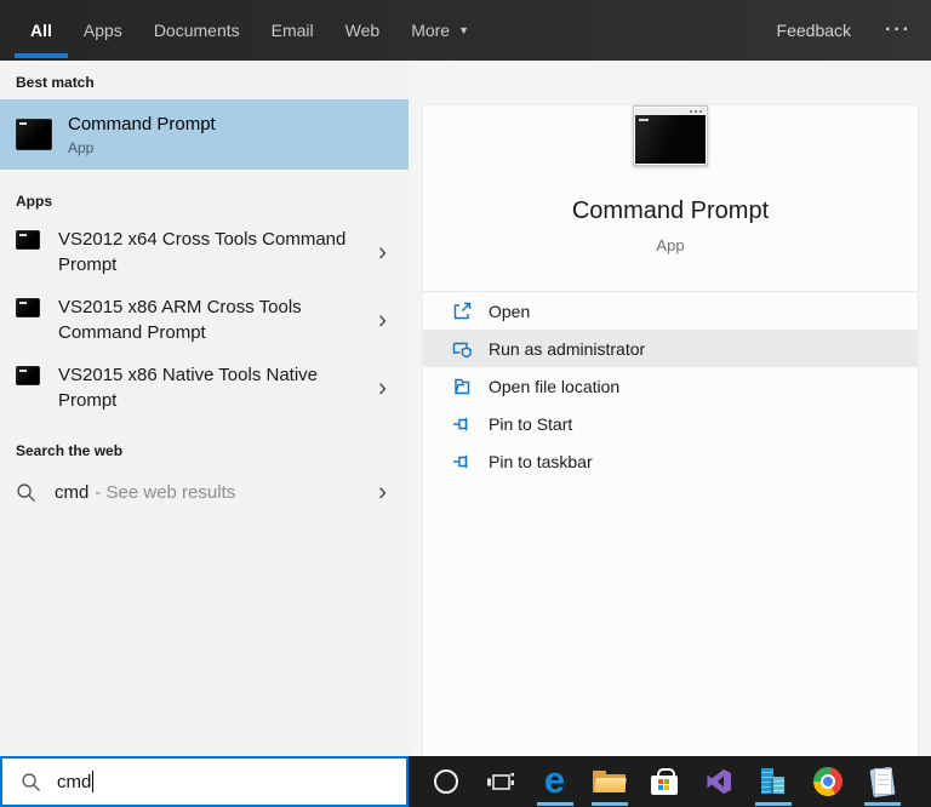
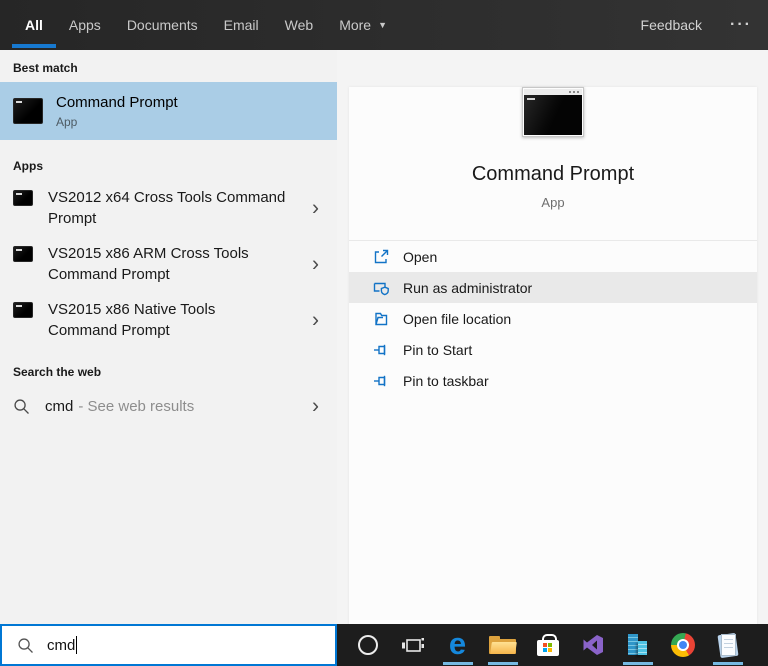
  All
  Apps
  Documents
  Email
  Web
  More
  ▼
  Feedback
  ···
  Best match
  Command Prompt
  App
  Apps
  VS2012 x64 Cross Tools Command Prompt
  ›
  VS2015 x86 ARM Cross Tools Command Prompt
  ›
- VS2015 x86 Native Tools Native Prompt
+ VS2015 x86 Native Tools Command Prompt
  ›
  Search the web
  cmd
  - See web results
  ›
  Command Prompt
  App
  Open
  Run as administrator
  Open file location
  Pin to Start
  Pin to taskbar
  cmd
  e
